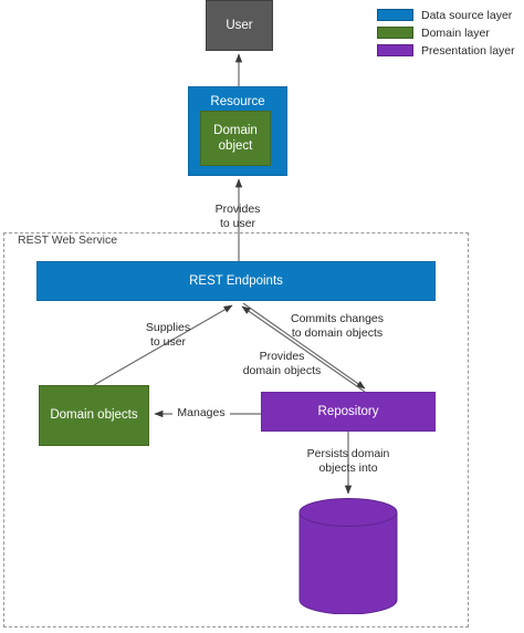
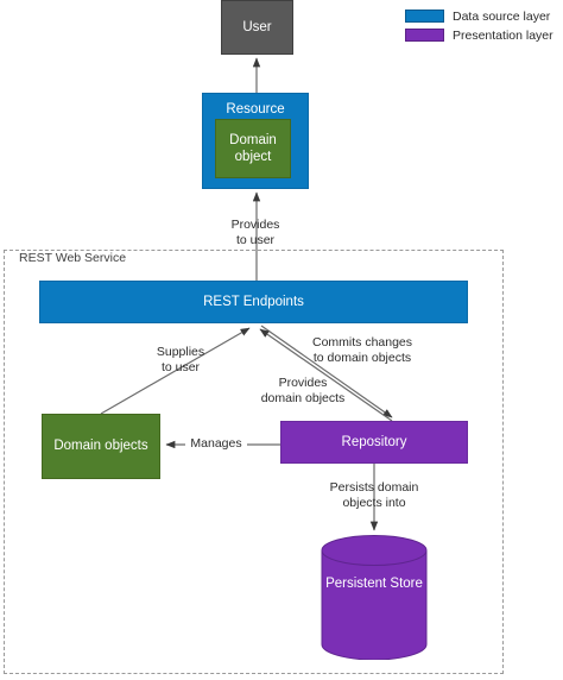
  REST Web Service
  User
  Resource
  Domain
  object
  REST Endpoints
  Domain objects
  Repository
+ Persistent Store
  Provides
  to user
  Supplies
  to user
  Commits changes
  to domain objects
  Provides
  domain objects
  Manages
  Persists domain
  objects into
  Data source layer
- Domain layer
  Presentation layer
